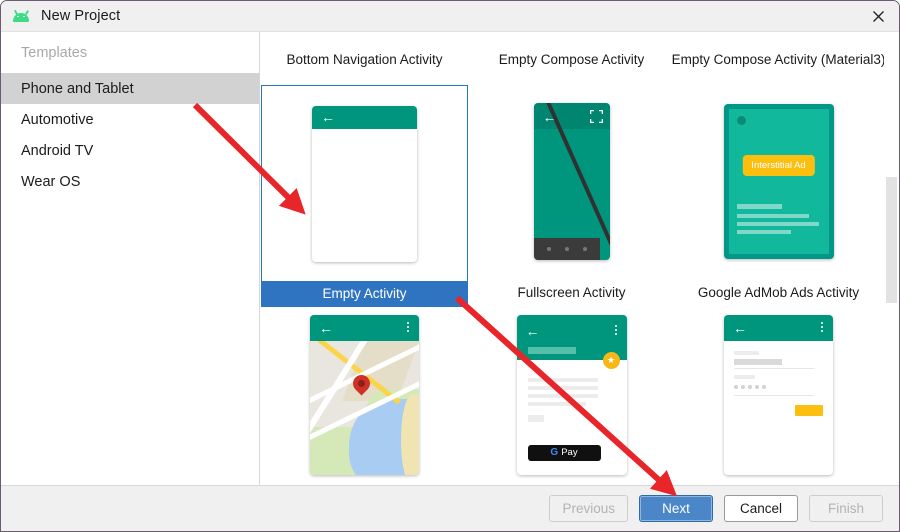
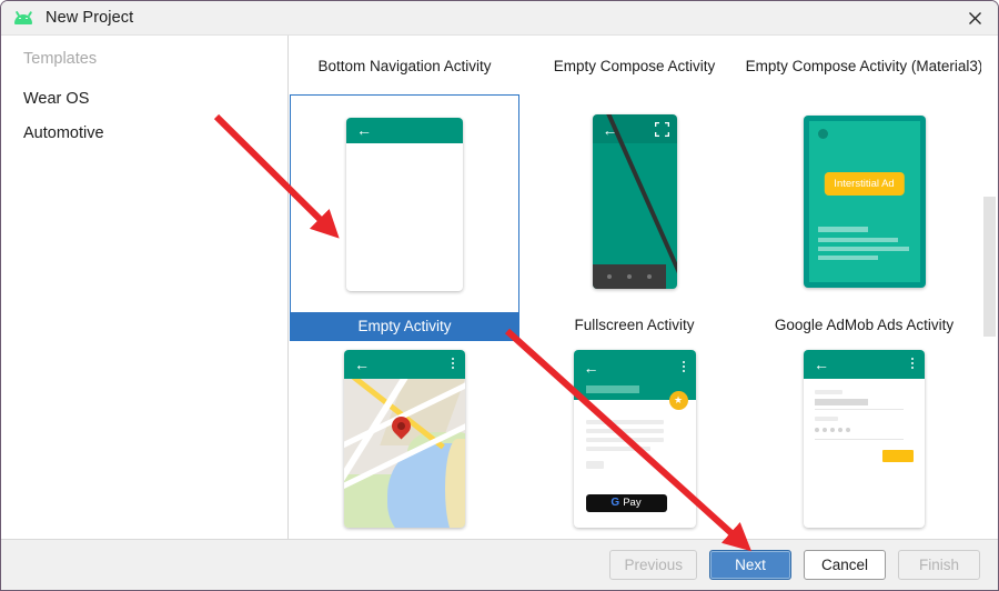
  New Project
  Templates
- Phone and Tablet
- Automotive
+ Wear OS
- Android TV
- Wear OS
+ Automotive
  Bottom Navigation Activity
  Empty Compose Activity
  Empty Compose Activity (Material3
  ←
  Empty Activity
  ←
  Fullscreen Activity
  Interstitial Ad
  Google AdMob Ads Activity
  ←
  ←
  ★
  G
  Pay
  ←
  Previous
  Next
  Cancel
  Finish
